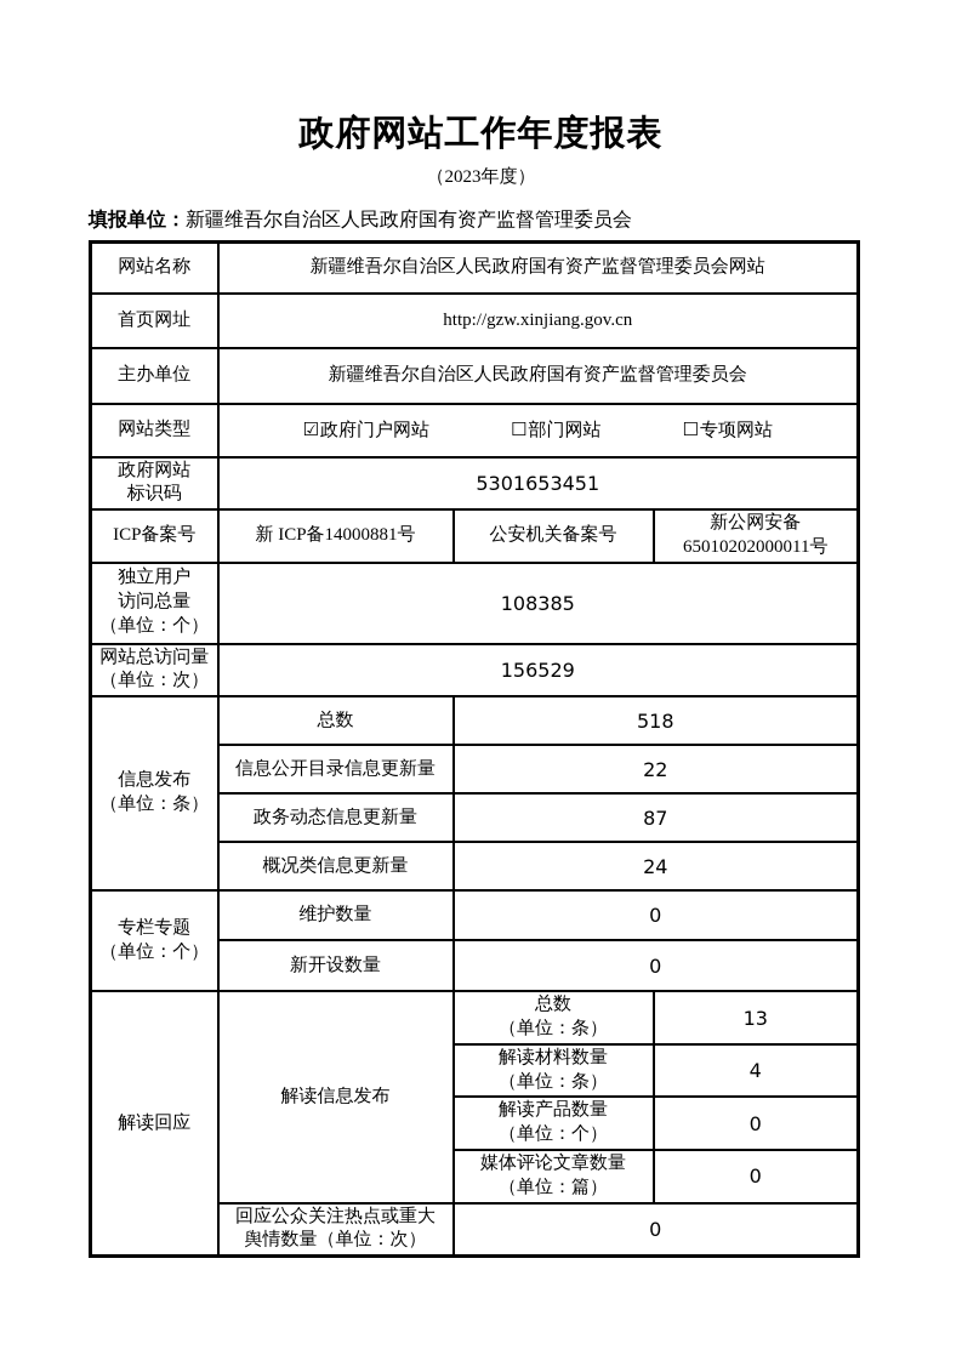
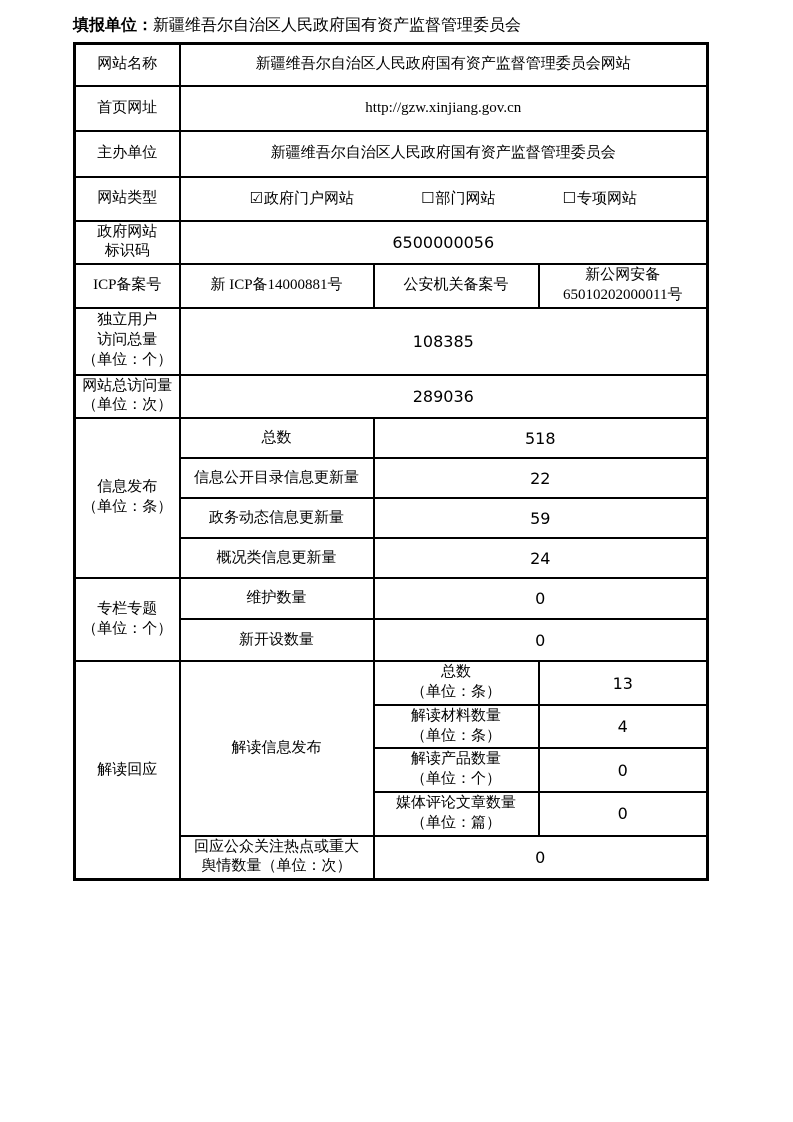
- 政府网站工作年度报表
- （2023年度）
  填报单位：新疆维吾尔自治区人民政府国有资产监督管理委员会
  网站名称	新疆维吾尔自治区人民政府国有资产监督管理委员会网站
  首页网址	http://gzw.xinjiang.gov.cn
  主办单位	新疆维吾尔自治区人民政府国有资产监督管理委员会
  网站类型	☑政府门户网站 ☐部门网站 ☐专项网站
- 政府网站 标识码	5301653451
+ 政府网站 标识码	6500000056
  ICP备案号	新 ICP备14000881号	公安机关备案号	新公网安备 65010202000011号
  独立用户 访问总量 （单位：个）	108385
- 网站总访问量 （单位：次）	156529
+ 网站总访问量 （单位：次）	289036
  信息发布 （单位：条）	总数	518
  信息公开目录信息更新量	22
- 政务动态信息更新量	87
+ 政务动态信息更新量	59
  概况类信息更新量	24
  专栏专题 （单位：个）	维护数量	0
  新开设数量	0
  解读回应	解读信息发布	总数 （单位：条）	13
  解读材料数量 （单位：条）	4
  解读产品数量 （单位：个）	0
  媒体评论文章数量 （单位：篇）	0
  回应公众关注热点或重大 舆情数量（单位：次）	0
